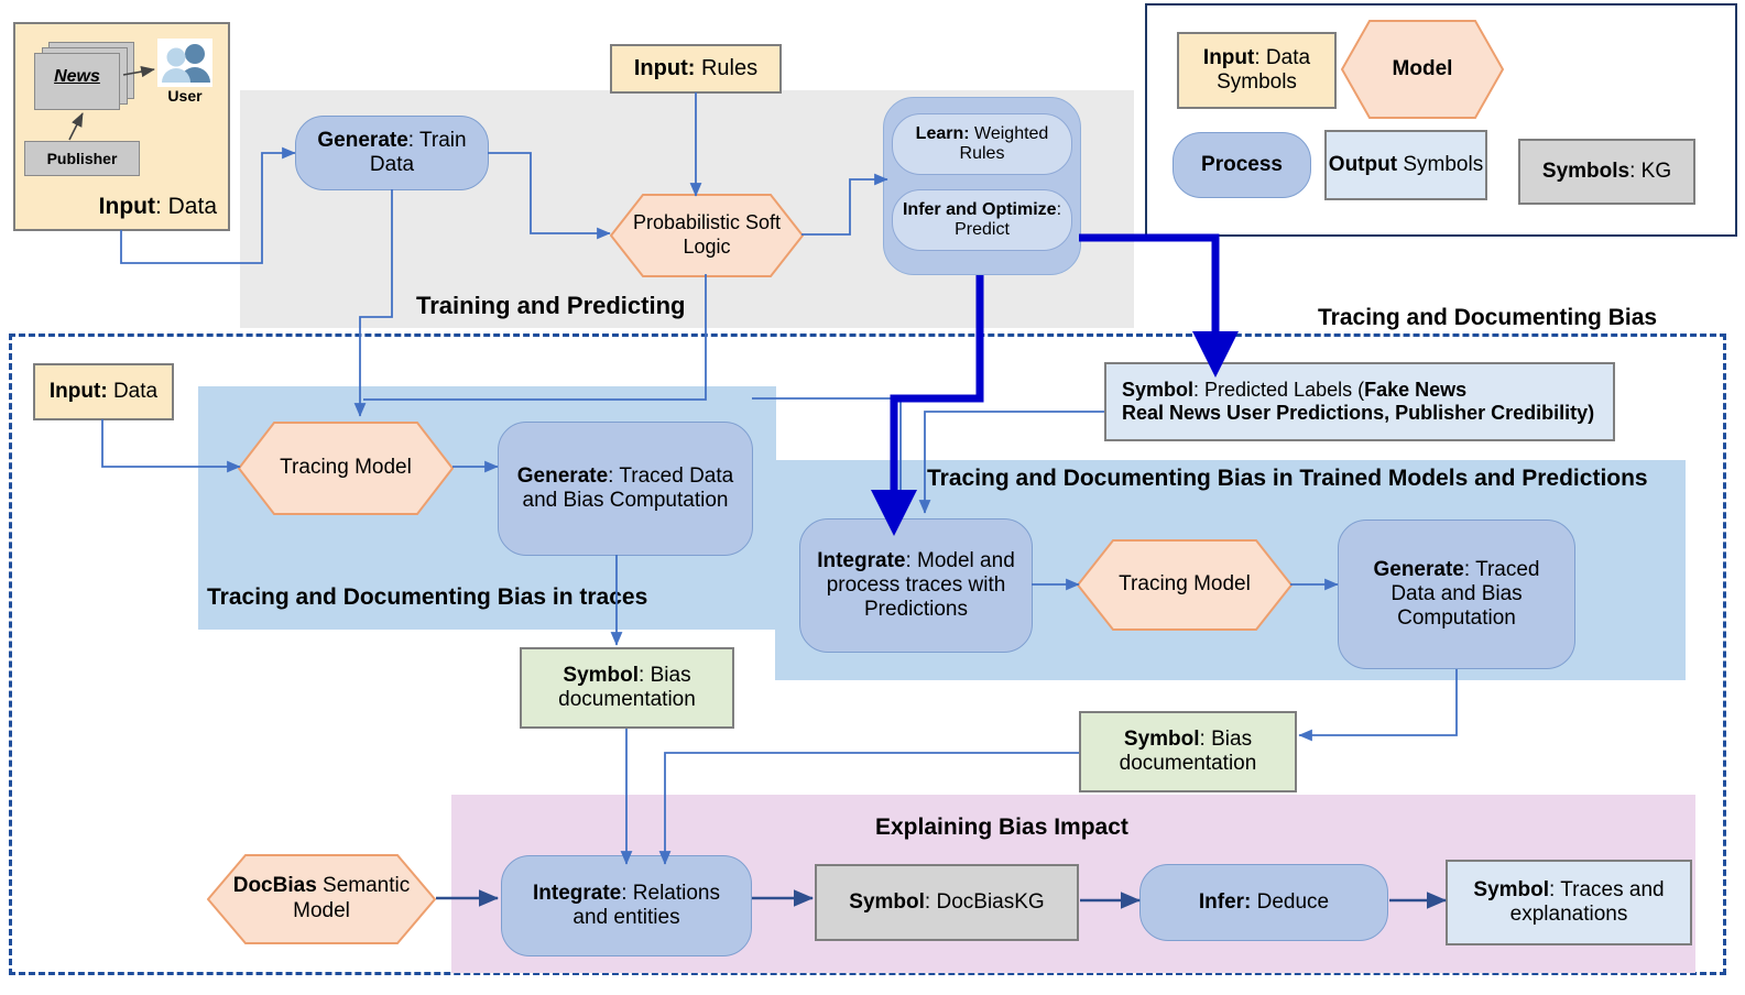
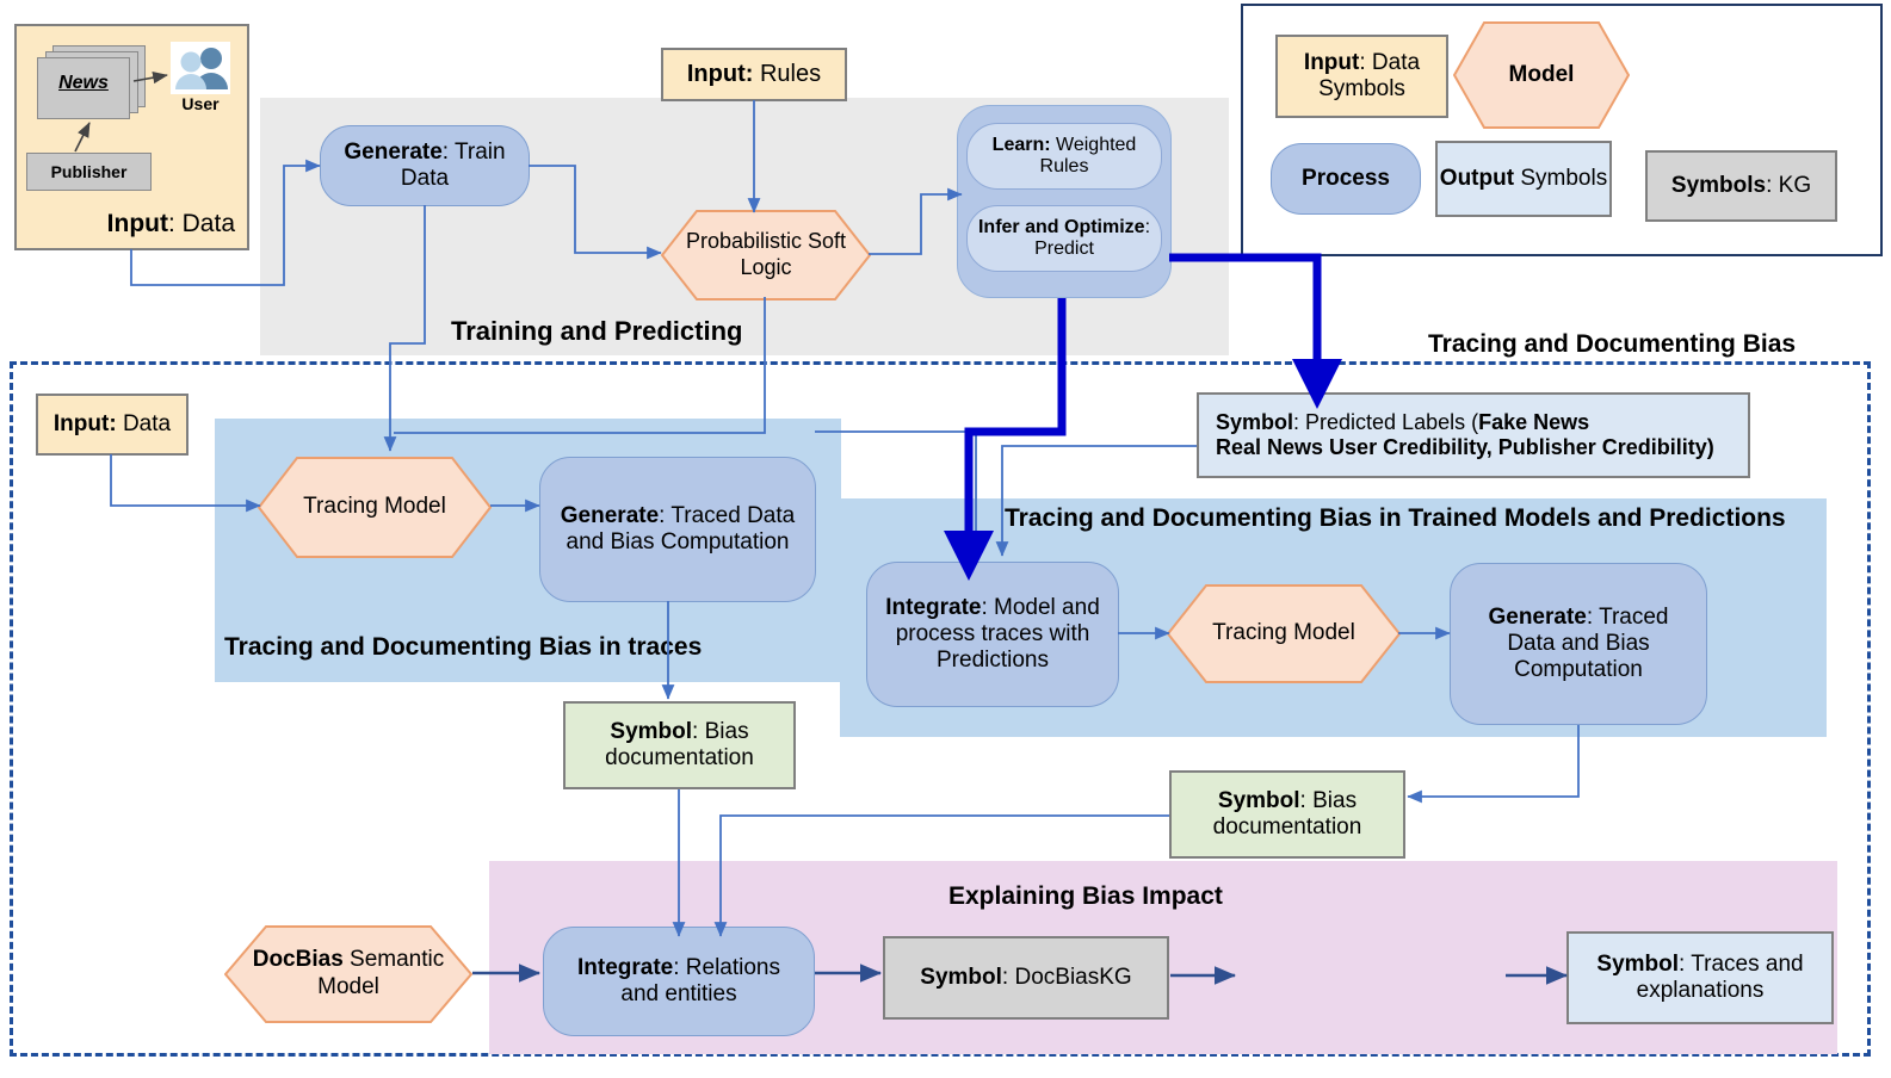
  Input: Data
  News
  User
  Publisher
  Generate: Train Data
  Input: Rules
  Probabilistic Soft Logic
  Learn: Weighted Rules
  Infer and Optimize: Predict
  Training and Predicting
  Tracing and Documenting Bias
  Tracing and Documenting Bias in traces
  Tracing and Documenting Bias in Trained Models and Predictions
  Explaining Bias Impact
  Input: Data
  Tracing Model
  Generate: Traced Data and Bias Computation
  Symbol: Predicted Labels (Fake News
- Real News User Predictions, Publisher Credibility)
+ Real News User Credibility, Publisher Credibility)
  Integrate: Model and process traces with Predictions
  Tracing Model
  Generate: Traced Data and Bias Computation
  Symbol: Bias documentation
  Symbol: Bias documentation
  DocBias Semantic Model
  Integrate: Relations and entities
  Symbol: DocBiasKG
- Infer: Deduce
  Symbol: Traces and explanations
  Input: Data Symbols
  Model
  Process
  Output Symbols
  Symbols: KG
